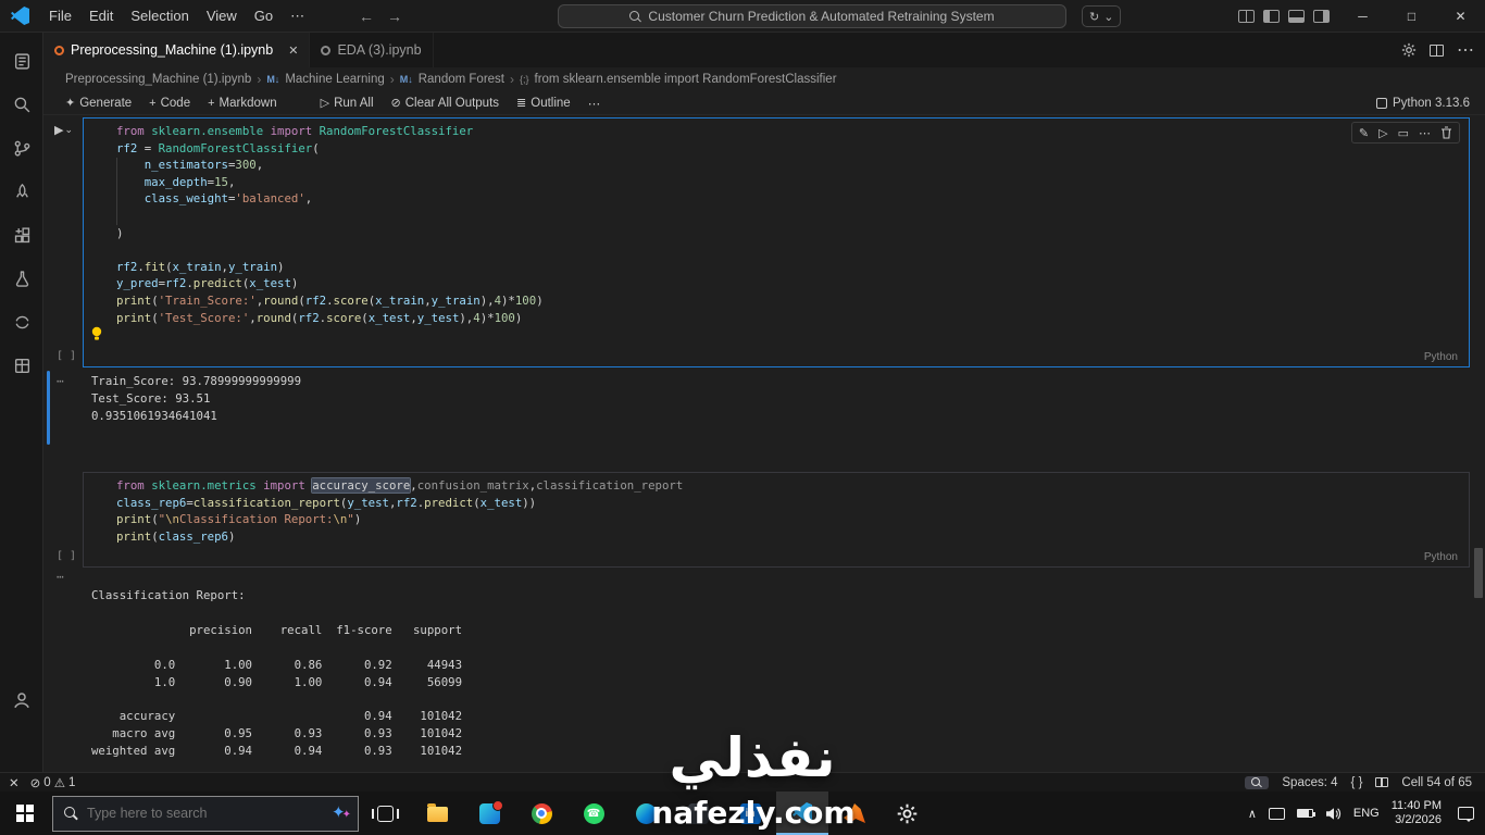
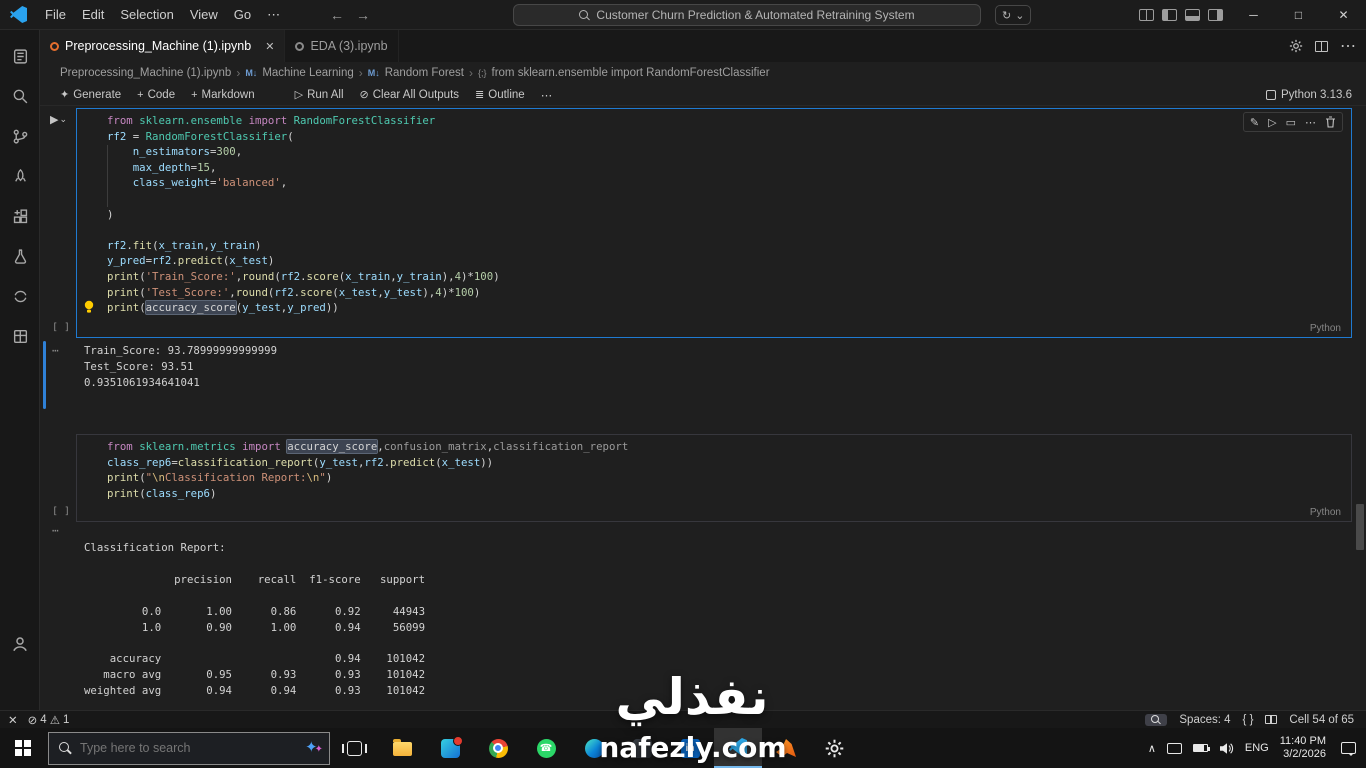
  File
  Edit
  Selection
  View
  Go
  ⋯
  ←
  →
  Customer Churn Prediction & Automated Retraining System
  ↻
  ⌄
  ─
  □
  ✕
  Preprocessing_Machine (1).ipynb
  ✕
  EDA (3).ipynb
  ⋯
  Preprocessing_Machine (1).ipynb
  ›
  M↓
  Machine Learning
  ›
  M↓
  Random Forest
  ›
  {;}
  from sklearn.ensemble import RandomForestClassifier
  ✦
  Generate
  +
  Code
  +
  Markdown
  ▷
  Run All
  ⊘
  Clear All Outputs
  ≣
  Outline
  ⋯
  Python 3.13.6
  ▶
  ⌄
  [ ]
  ✎
  ▷
  ▭
  ⋯
  from sklearn.ensemble import RandomForestClassifier
  rf2 = RandomForestClassifier(
  n_estimators=300,
  max_depth=15,
  class_weight='balanced',
  )
  rf2.fit(x_train,y_train)
  y_pred=rf2.predict(x_test)
  print('Train_Score:',round(rf2.score(x_train,y_train),4)*100)
  print('Test_Score:',round(rf2.score(x_test,y_test),4)*100)
+ print(accuracy_score(y_test,y_pred))
  Python
  ⋯
  Train_Score: 93.78999999999999
  Test_Score: 93.51
  0.9351061934641041
  [ ]
  from sklearn.metrics import accuracy_score,confusion_matrix,classification_report
  class_rep6=classification_report(y_test,rf2.predict(x_test))
  print("\nClassification Report:\n")
  print(class_rep6)
  Python
  ⋯
  Classification Report:
  precision recall f1-score support
  0.0 1.00 0.86 0.92 44943
  1.0 0.90 1.00 0.94 56099
  accuracy 0.94 101042
  macro avg 0.95 0.93 0.93 101042
  weighted avg 0.94 0.94 0.93 101042
  ✕
  ⊘
- 0
+ 4
  ⚠
  1
  Spaces: 4
  { }
  Cell 54 of 65
  Type here to search
  ✦✦
  ☎
  in
  ∧
  ENG
  11:40 PM
  3/2/2026
  نفذلي
  nafezly.com
